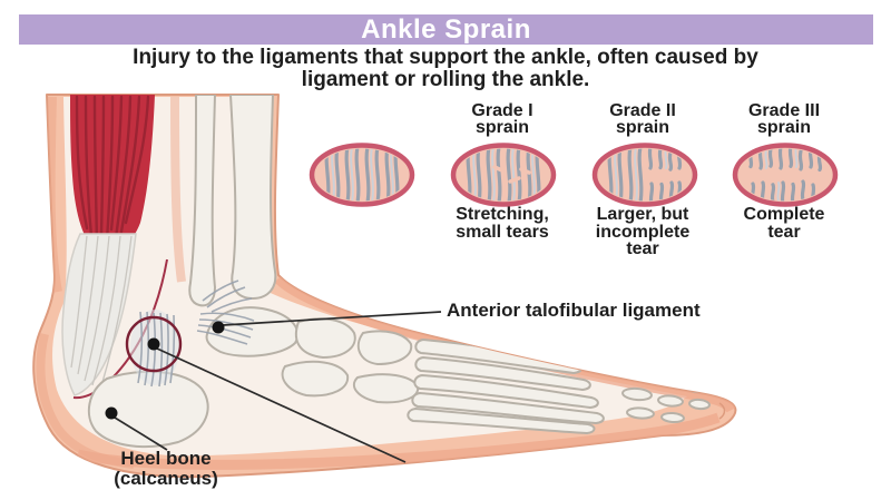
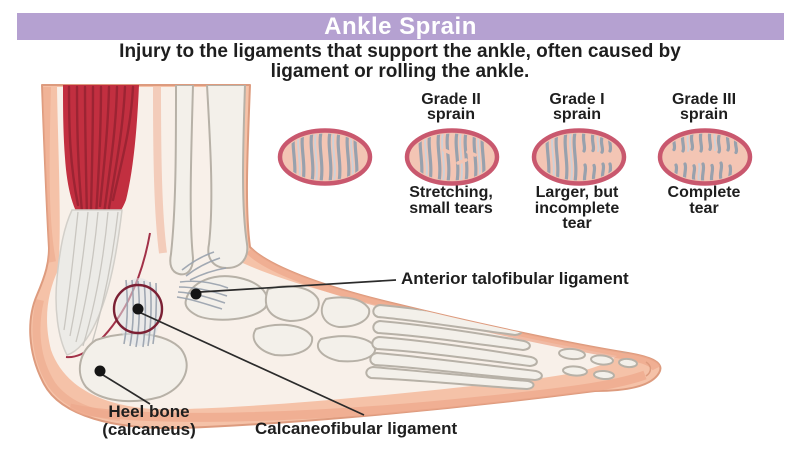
  Ankle Sprain
  Injury to the ligaments that support the ankle, often caused by
  ligament or rolling the ankle.
- Grade I
+ Grade II
  sprain
- Grade II
+ Grade I
  sprain
  Grade III
  sprain
  Stretching,
  small tears
  Larger, but
  incomplete
  tear
  Complete
  tear
  Anterior talofibular ligament
  Heel bone
  (calcaneus)
+ Calcaneofibular ligament
